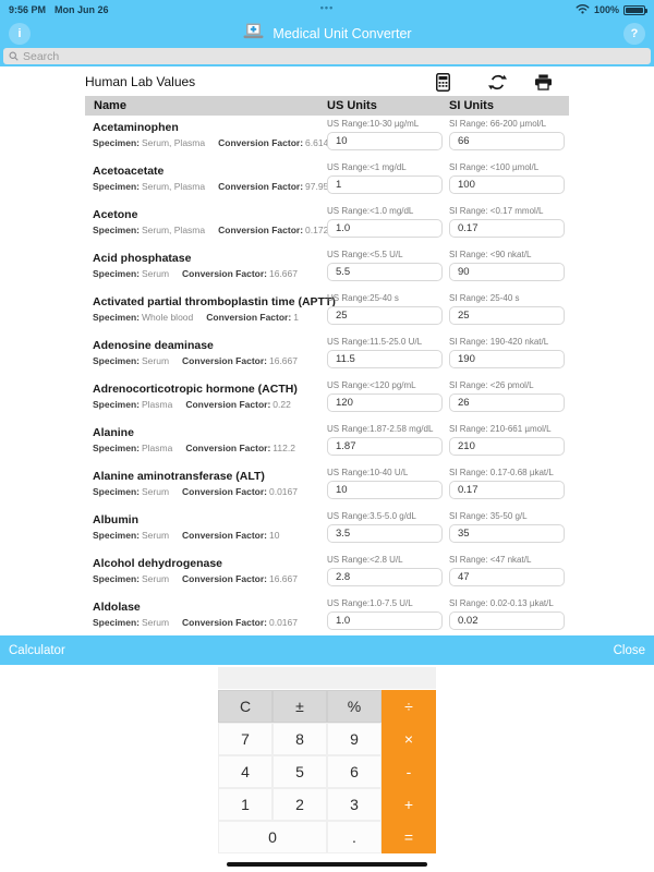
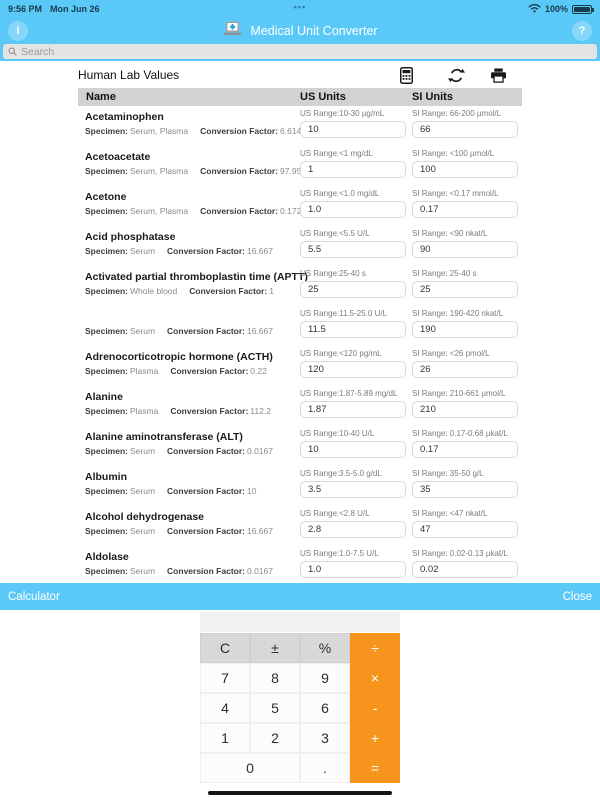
  9:56 PM
  Mon Jun 26
  •••
  100%
  i
  Medical Unit Converter
  ?
  Search
  Human Lab Values
  Name
  US Units
  SI Units
  Acetaminophen
  Specimen: Serum, Plasma Conversion Factor: 6.614
  US Range:10-30 µg/mL
  10
  SI Range: 66-200 µmol/L
  66
  Acetoacetate
  Specimen: Serum, Plasma Conversion Factor: 97.95
  US Range:<1 mg/dL
  1
  SI Range: <100 µmol/L
  100
  Acetone
  Specimen: Serum, Plasma Conversion Factor: 0.172
  US Range:<1.0 mg/dL
  1.0
  SI Range: <0.17 mmol/L
  0.17
  Acid phosphatase
  Specimen: Serum Conversion Factor: 16.667
  US Range:<5.5 U/L
  5.5
  SI Range: <90 nkat/L
  90
  Activated partial thromboplastin time (APT
  Specimen: Whole blood Conversion Factor: 1
  US Range:25-40 s
  25
  SI Range: 25-40 s
  25
- Adenosine deaminase
  Specimen: Serum Conversion Factor: 16.667
  US Range:11.5-25.0 U/L
  11.5
  SI Range: 190-420 nkat/L
  190
  Adrenocorticotropic hormone (ACTH)
  Specimen: Plasma Conversion Factor: 0.22
  US Range:<120 pg/mL
  120
  SI Range: <26 pmol/L
  26
  Alanine
  Specimen: Plasma Conversion Factor: 112.2
- US Range:1.87-2.58 mg/dL
+ US Range:1.87-5.89 mg/dL
  1.87
  SI Range: 210-661 µmol/L
  210
  Alanine aminotransferase (ALT)
  Specimen: Serum Conversion Factor: 0.0167
  US Range:10-40 U/L
  10
  SI Range: 0.17-0.68 µkat/L
  0.17
  Albumin
  Specimen: Serum Conversion Factor: 10
  US Range:3.5-5.0 g/dL
  3.5
  SI Range: 35-50 g/L
  35
  Alcohol dehydrogenase
  Specimen: Serum Conversion Factor: 16.667
  US Range:<2.8 U/L
  2.8
  SI Range: <47 nkat/L
  47
  Aldolase
  Specimen: Serum Conversion Factor: 0.0167
  US Range:1.0-7.5 U/L
  1.0
  SI Range: 0.02-0.13 µkat/L
  0.02
  Calculator
  Close
  C
  ±
  %
  ÷
  7
  8
  9
  ×
  4
  5
  6
  -
  1
  2
  3
  +
  0
  .
  =
